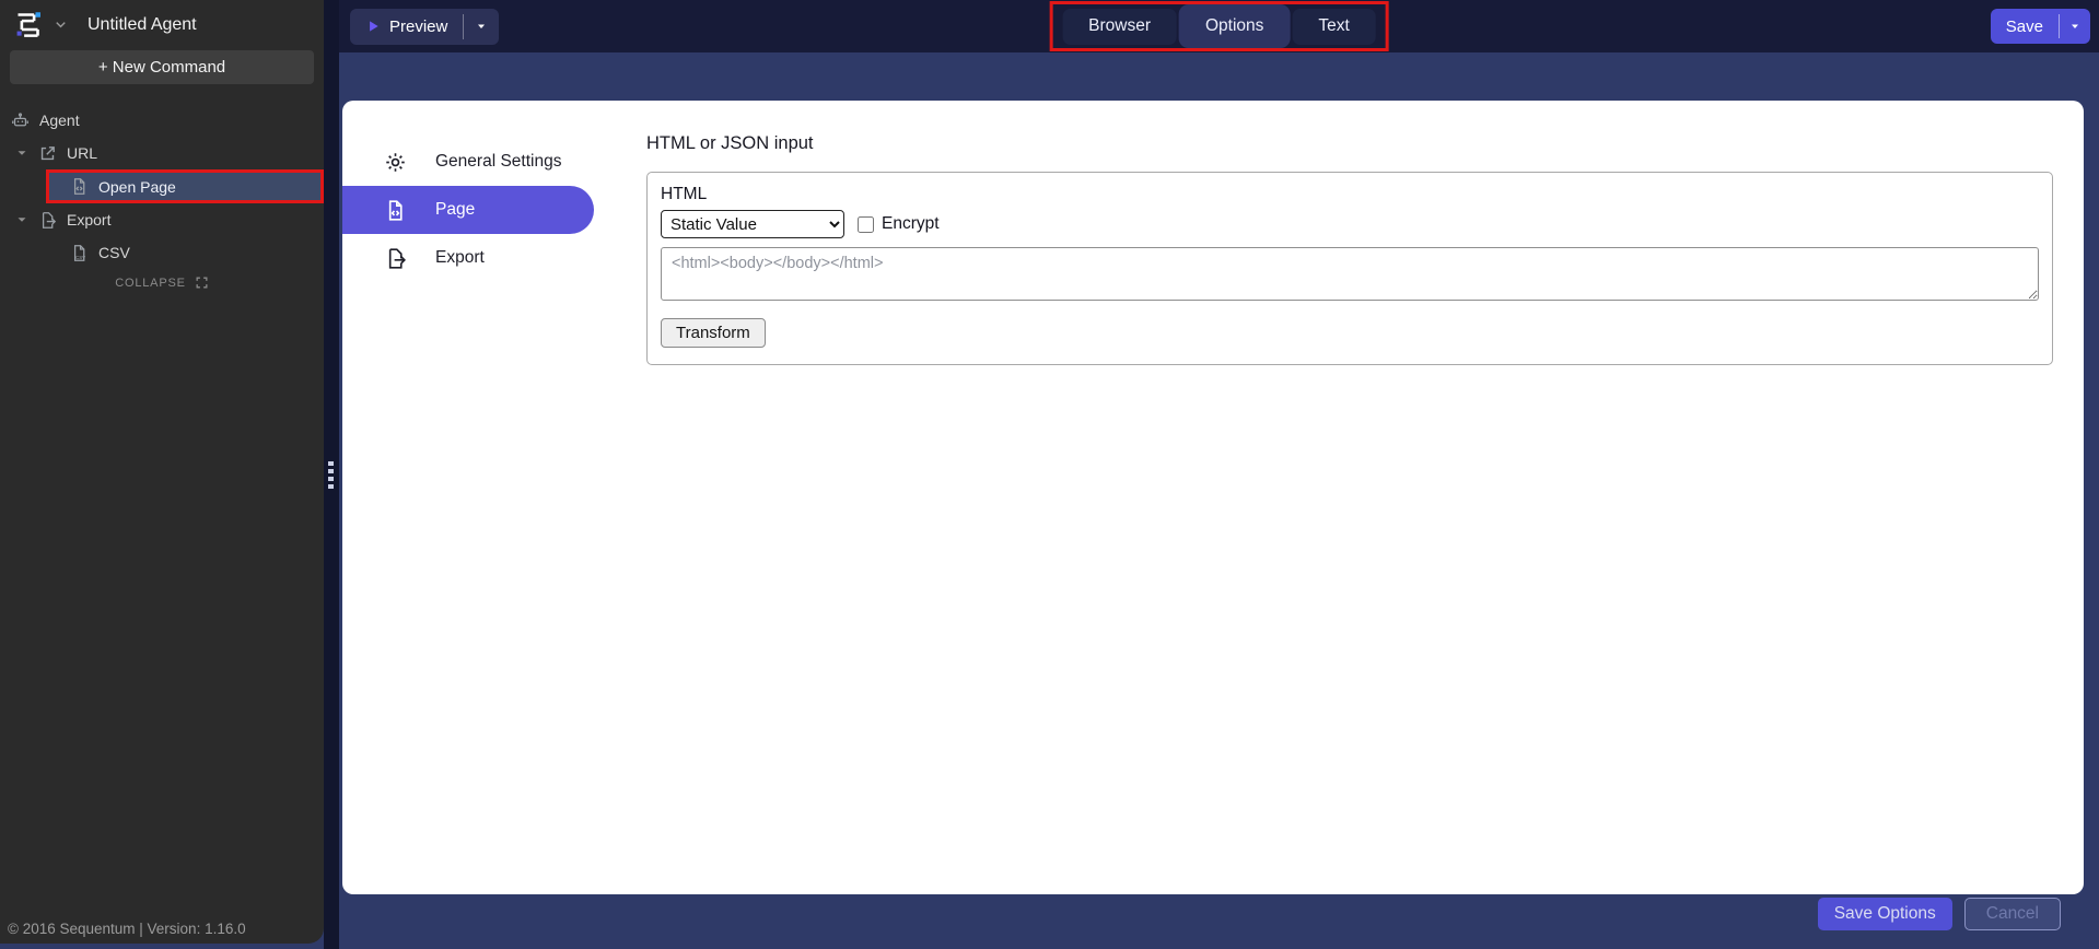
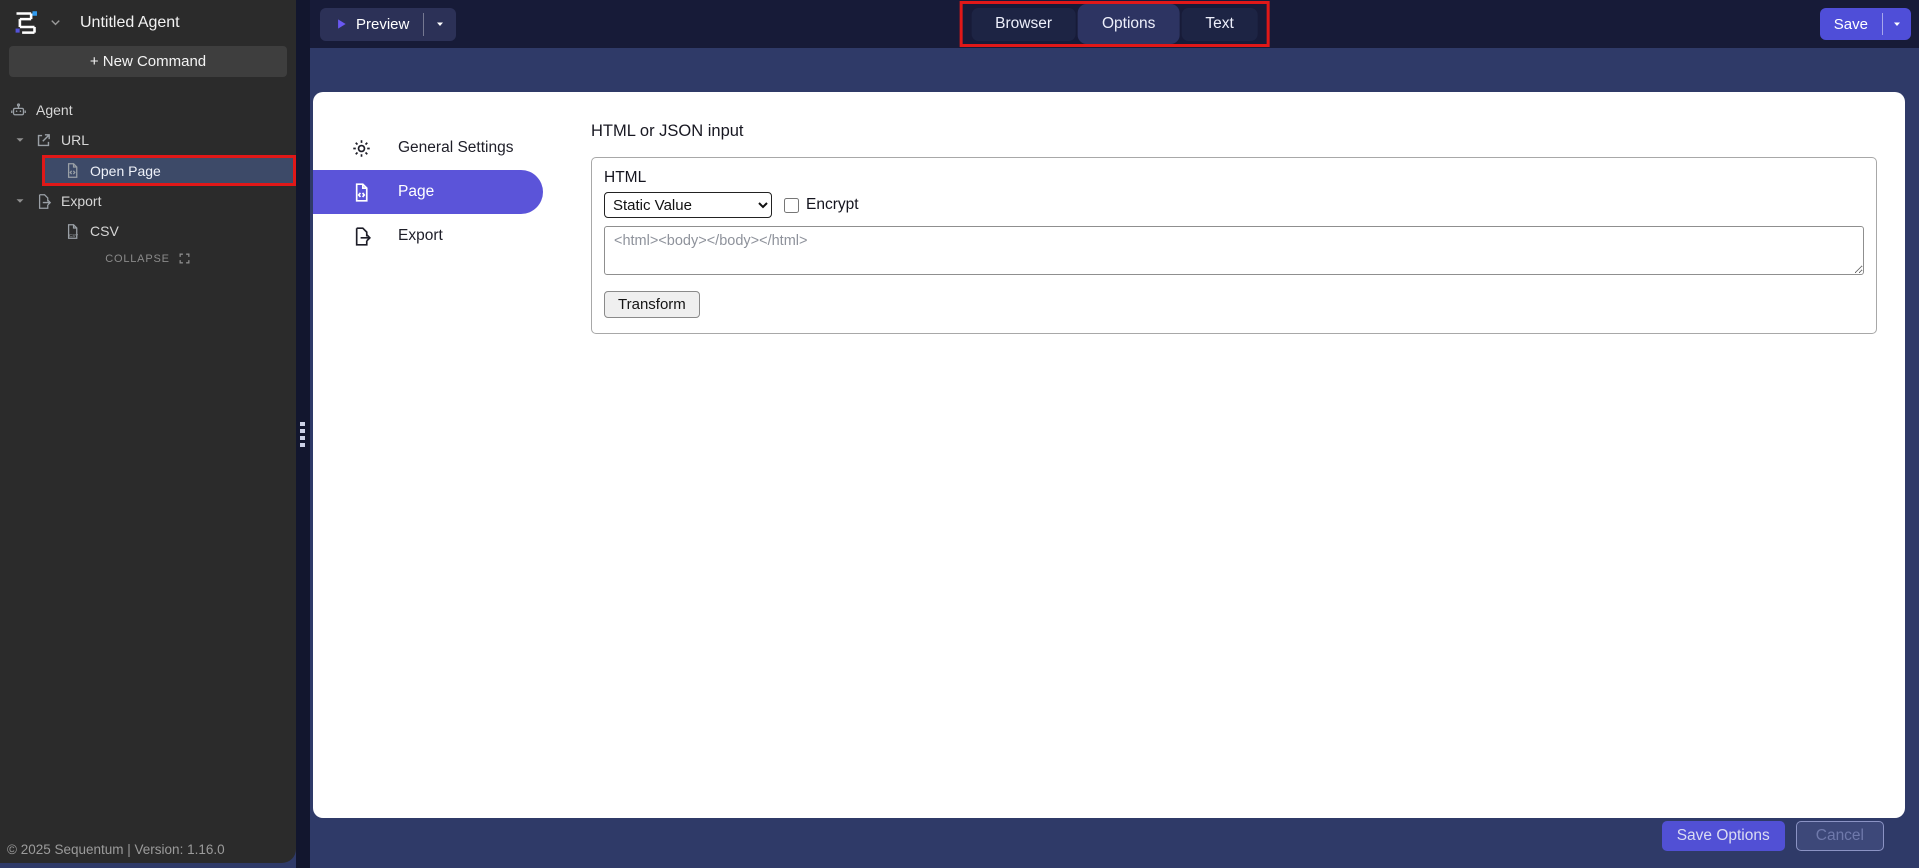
  Untitled Agent
  + New Command
  Agent
  URL
  Open Page
  Export
  CSV
  COLLAPSE
- © 2016 Sequentum | Version: 1.16.0
+ © 2025 Sequentum | Version: 1.16.0
  Preview
  Browser
  Options
  Text
  Save
  General Settings
  Page
  Export
  HTML or JSON input
  HTML
  Static Value
  Encrypt
  <html><body></body></html>
  Transform
  Save Options
  Cancel
